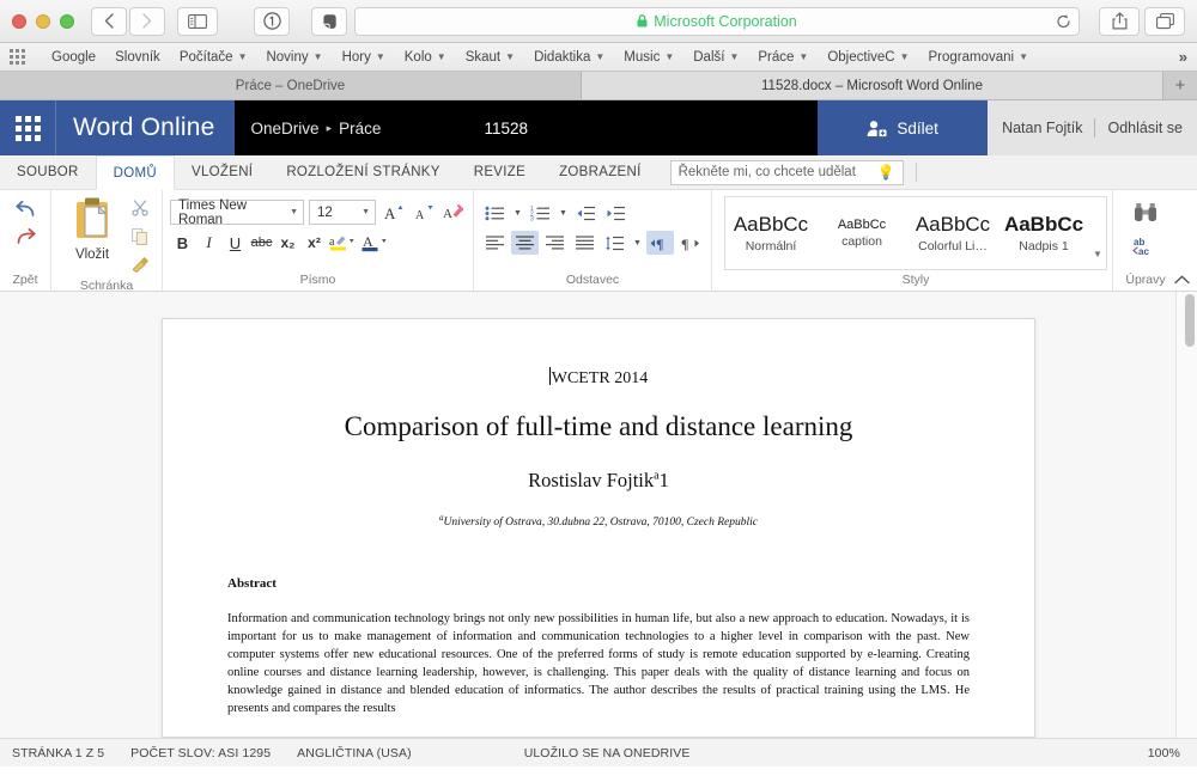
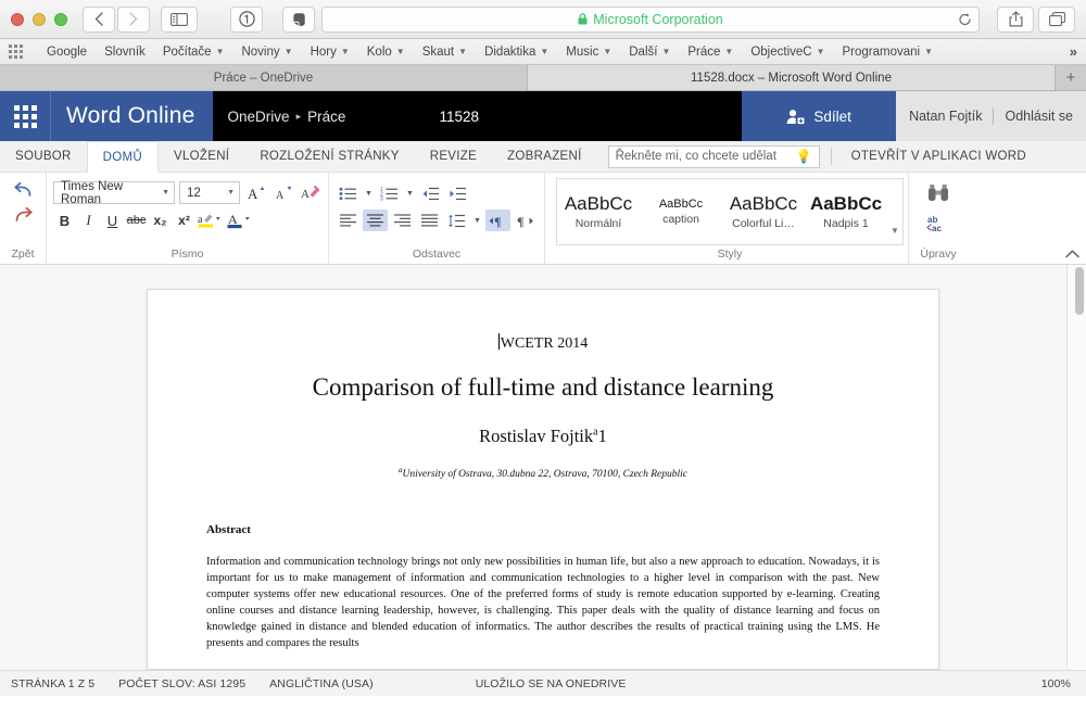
  Microsoft Corporation
  Google
  Slovník
  Počítače
  ▼
  Noviny
  ▼
  Hory
  ▼
  Kolo
  ▼
  Skaut
  ▼
  Didaktika
  ▼
  Music
  ▼
  Další
  ▼
  Práce
  ▼
  ObjectiveC
  ▼
  Programovani
  ▼
  »
  Práce – OneDrive
  11528.docx – Microsoft Word Online
  +
  Word Online
  OneDrive
  ▸
  Práce
  11528
  Sdílet
  Natan Fojtík
  Odhlásit se
  SOUBOR
  DOMŮ
  VLOŽENÍ
  ROZLOŽENÍ STRÁNKY
  REVIZE
  ZOBRAZENÍ
  Řekněte mi, co chcete udělat
  💡
+ OTEVŘÍT V APLIKACI WORD
  Zpět
- Vložit
- Schránka
  Times New Roman
  12
  A
  A
  A
  B
  I
  U
  abc
  x₂
  x²
  a
  A
  Písmo
  ¶
  ¶
  Odstavec
  AaBbCc
  Normální
  AaBbCc
  caption
  AaBbCc
  Colorful Li…
  AaBbCc
  Nadpis 1
  ▼
  Styly
  ab
  ac
  Úpravy
  WCETR 2014
  Comparison of full-time and distance learning
  Rostislav Fojtika1
  aUniversity of Ostrava, 30.dubna 22, Ostrava, 70100, Czech Republic
  Abstract
  Information and communication technology brings not only new possibilities in human life, but also a new approach to education. Nowadays, it is important for us to make management of information and communication technologies to a higher level in comparison with the past. New computer systems offer new educational resources. One of the preferred forms of study is remote education supported by e-learning. Creating online courses and distance learning leadership, however, is challenging. This paper deals with the quality of distance learning and focus on knowledge gained in distance and blended education of informatics. The author describes the results of practical training using the LMS. He presents and compares the results
  STRÁNKA 1 Z 5
  POČET SLOV: ASI 1295
  ANGLIČTINA (USA)
  ULOŽILO SE NA ONEDRIVE
  100%
